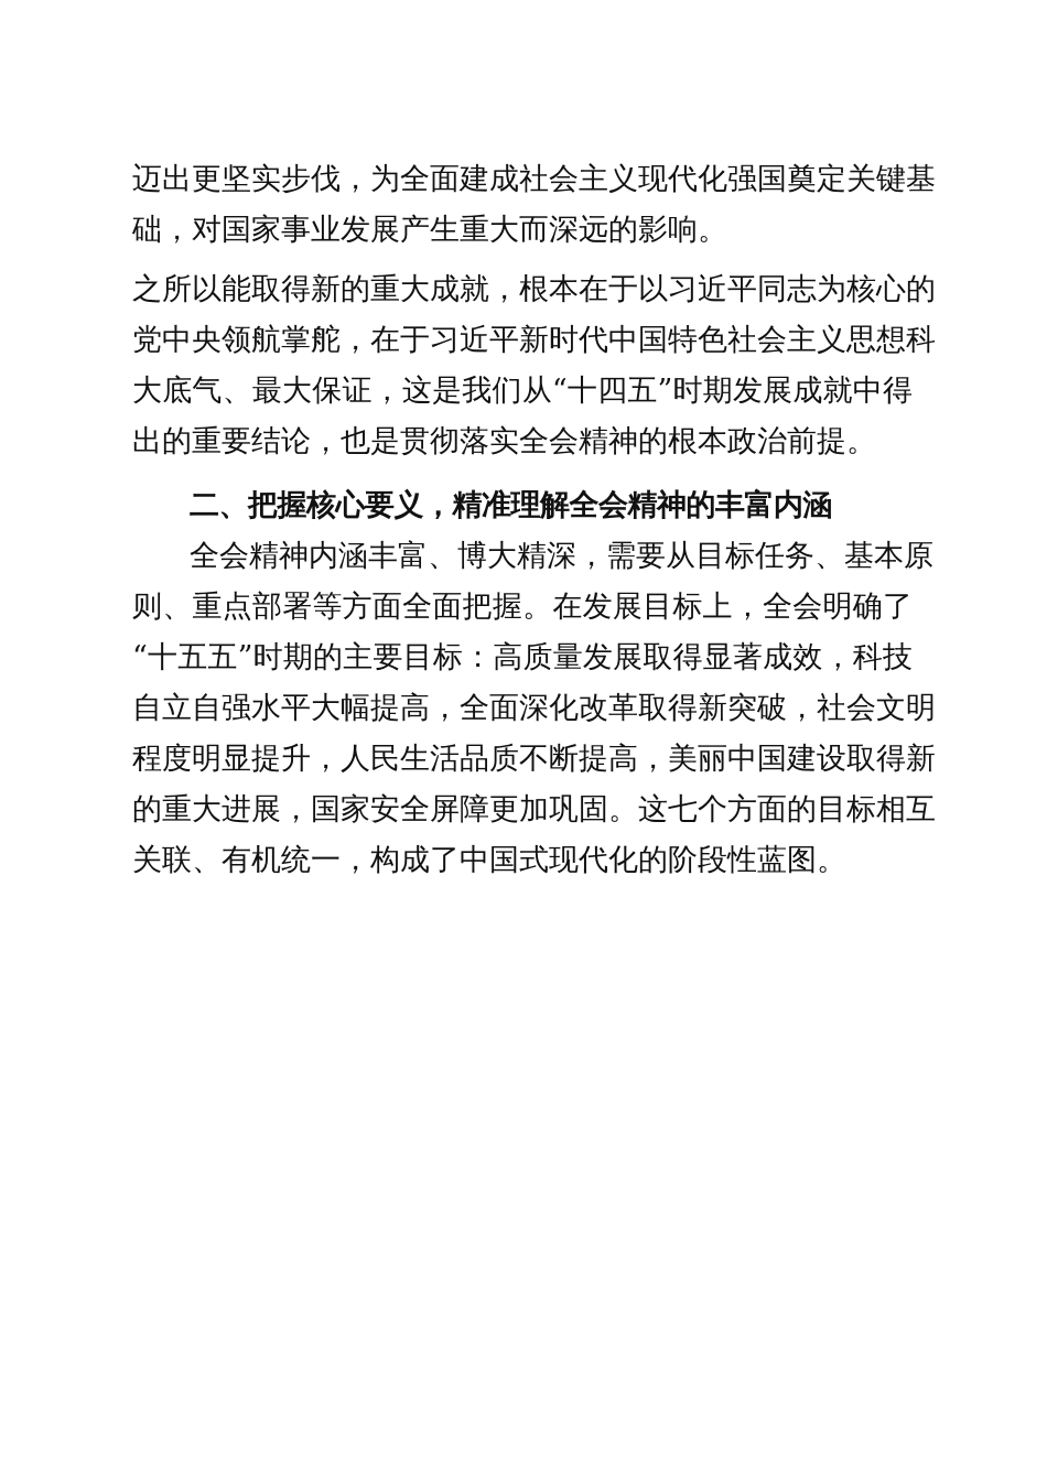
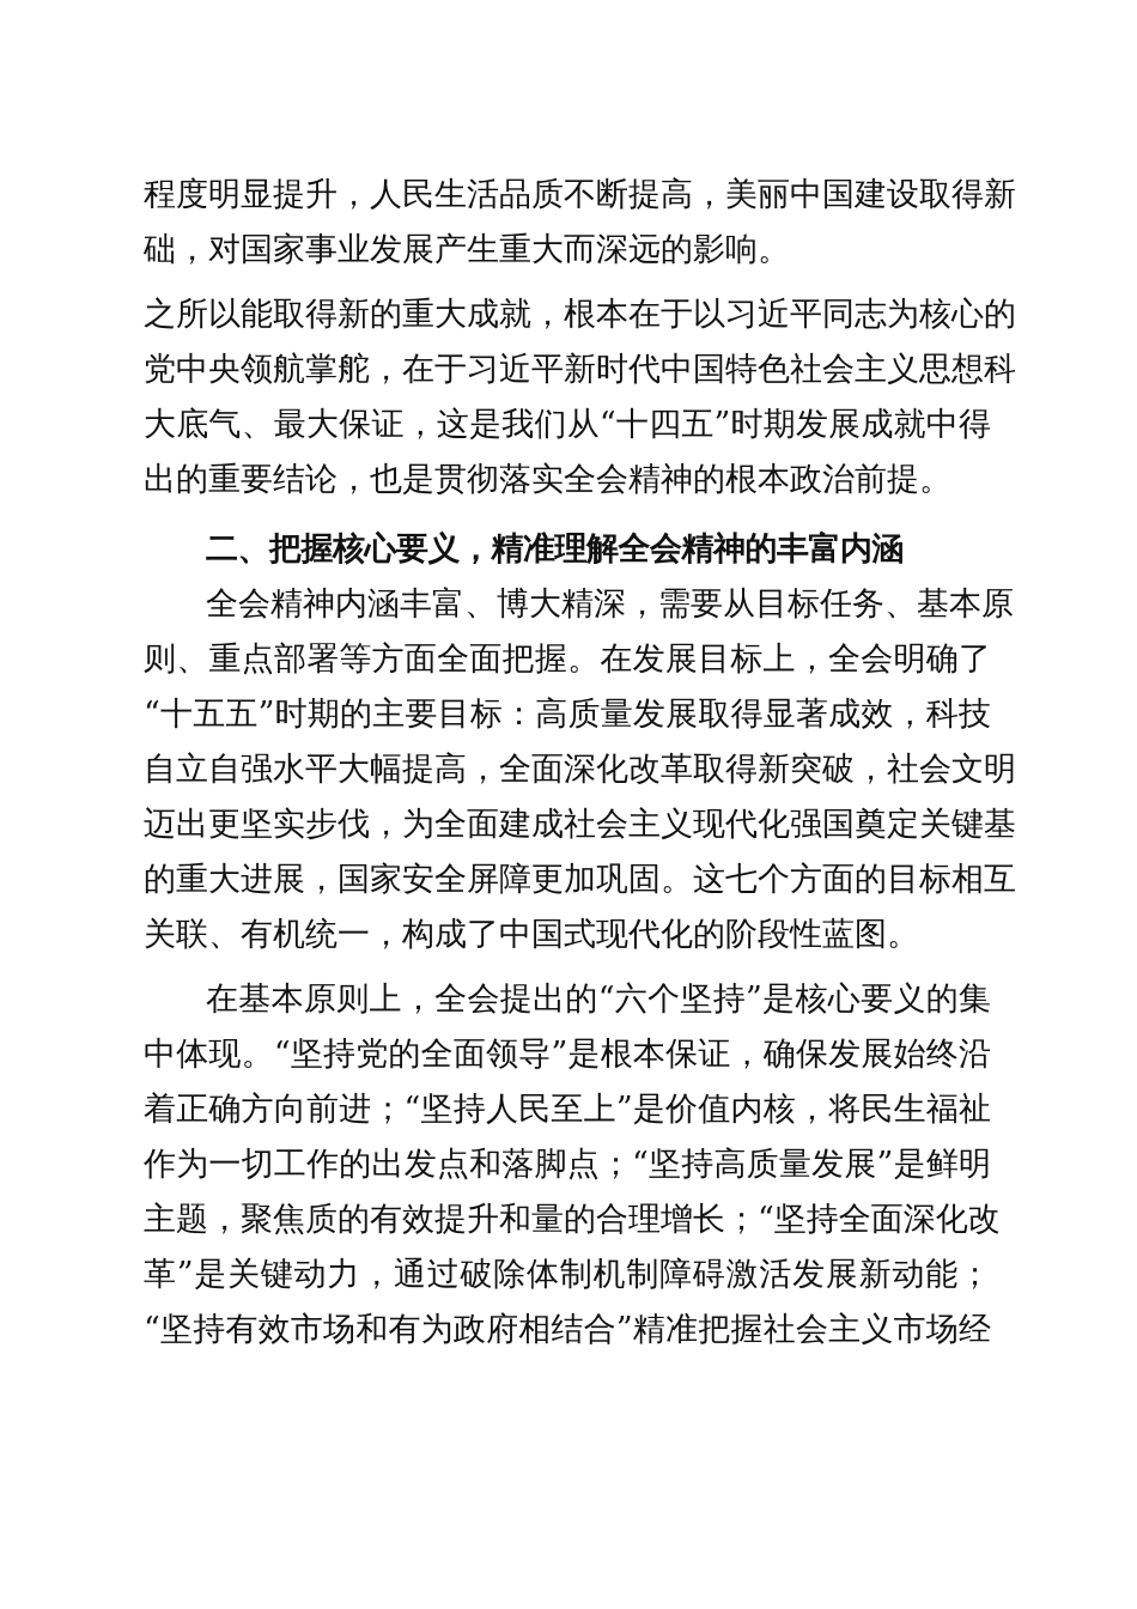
- 迈出更坚实步伐，为全面建成社会主义现代化强国奠定关键基
+ 程度明显提升，人民生活品质不断提高，美丽中国建设取得新
  础，对国家事业发展产生重大而深远的影响。
  之所以能取得新的重大成就，根本在于以习近平同志为核心的
  党中央领航掌舵，在于习近平新时代中国特色社会主义思想科
  大底气、最大保证，这是我们从“十四五”时期发展成就中得
  出的重要结论，也是贯彻落实全会精神的根本政治前提。
  二、把握核心要义，精准理解全会精神的丰富内涵
  全会精神内涵丰富、博大精深，需要从目标任务、基本原
  则、重点部署等方面全面把握。在发展目标上，全会明确了
  “十五五”时期的主要目标：高质量发展取得显著成效，科技
  自立自强水平大幅提高，全面深化改革取得新突破，社会文明
- 程度明显提升，人民生活品质不断提高，美丽中国建设取得新
+ 迈出更坚实步伐，为全面建成社会主义现代化强国奠定关键基
  的重大进展，国家安全屏障更加巩固。这七个方面的目标相互
  关联、有机统一，构成了中国式现代化的阶段性蓝图。
+ 在基本原则上，全会提出的“六个坚持”是核心要义的集
+ 中体现。“坚持党的全面领导”是根本保证，确保发展始终沿
+ 着正确方向前进；“坚持人民至上”是价值内核，将民生福祉
+ 作为一切工作的出发点和落脚点；“坚持高质量发展”是鲜明
+ 主题，聚焦质的有效提升和量的合理增长；“坚持全面深化改
+ 革”是关键动力，通过破除体制机制障碍激活发展新动能；
+ “坚持有效市场和有为政府相结合”精准把握社会主义市场经
